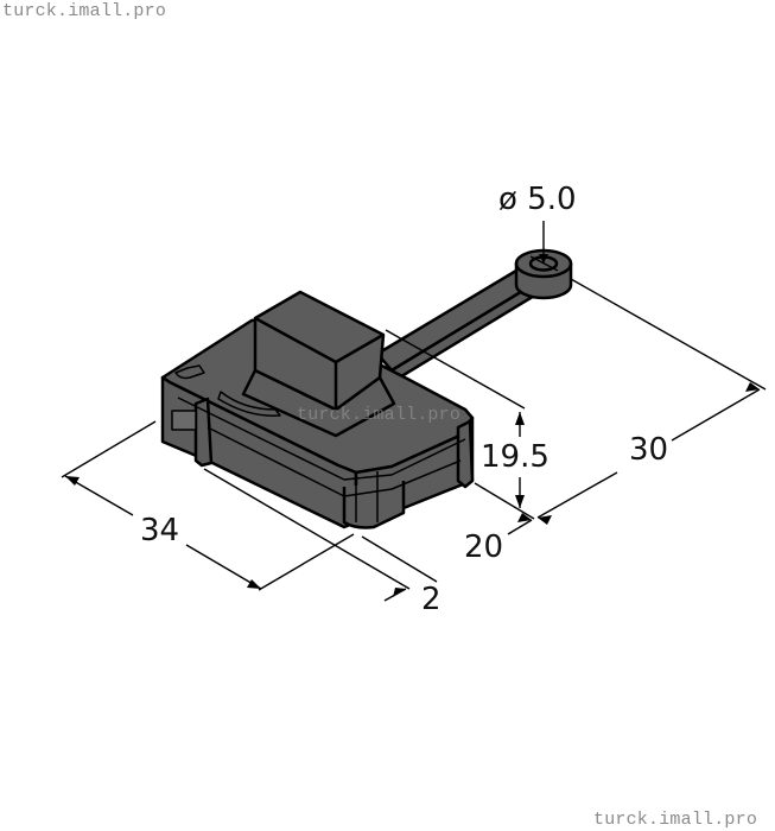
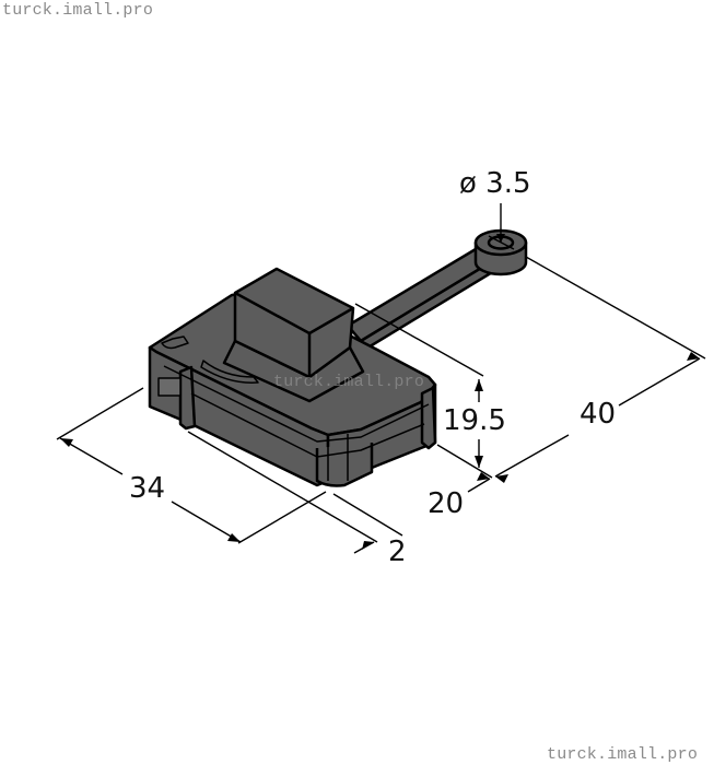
  turck.imall.pro
  turck.imall.pro
- ø 5.0
+ ø 3.5
  19.5
- 30
+ 40
  20
  34
  2
  turck.imall.pro
